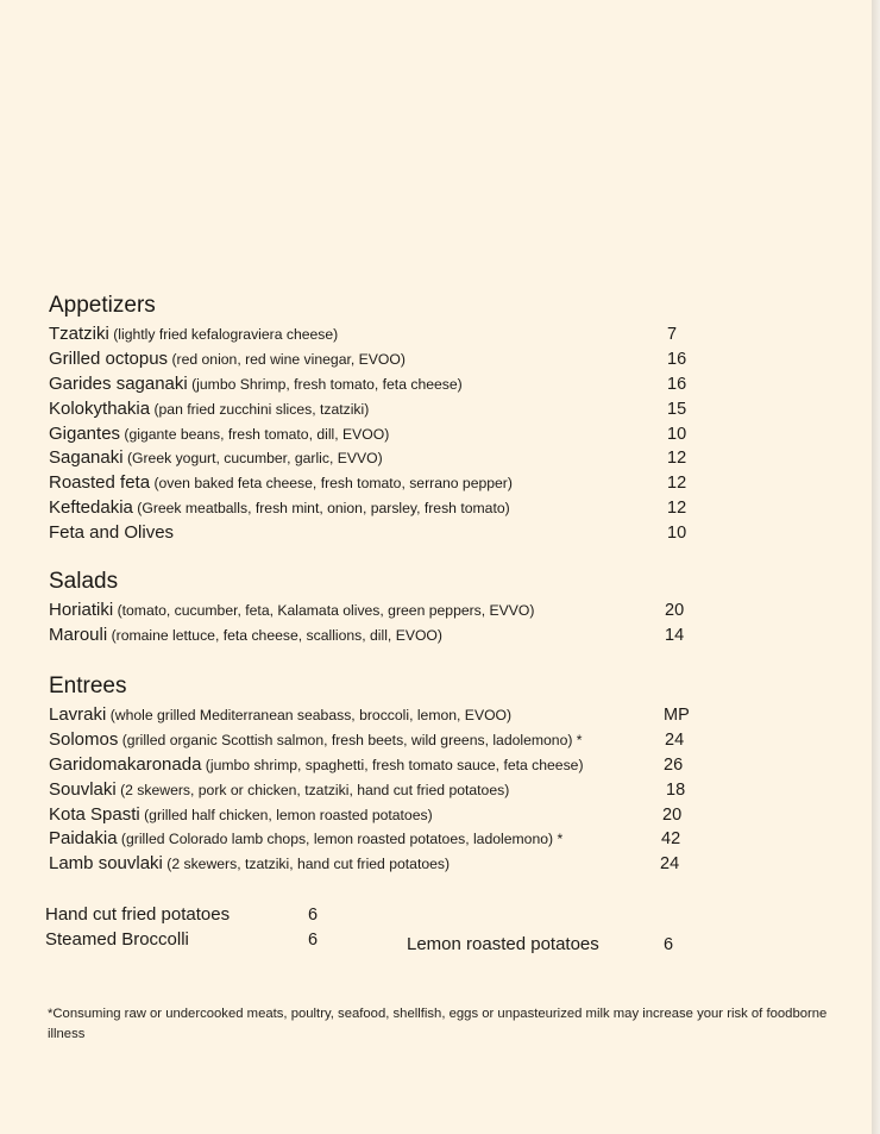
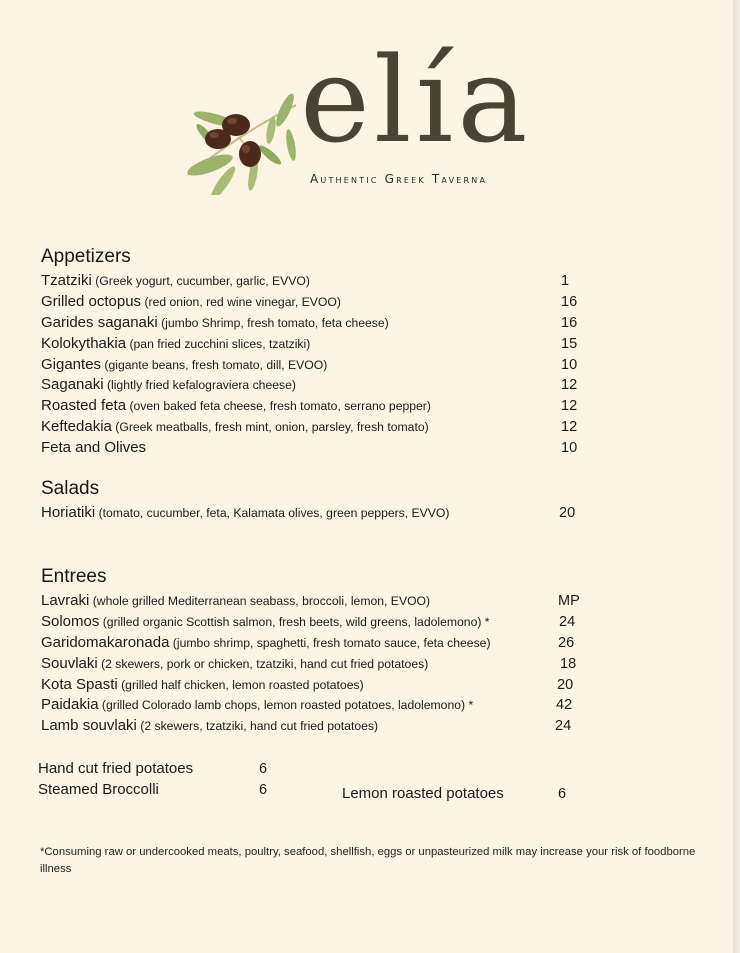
+ elía
+ Authentic Greek Taverna
  Appetizers
- Tzatziki (lightly fried kefalograviera cheese)
+ Tzatziki (Greek yogurt, cucumber, garlic, EVVO)
- 7
+ 1
  Grilled octopus (red onion, red wine vinegar, EVOO)
  16
  Garides saganaki (jumbo Shrimp, fresh tomato, feta cheese)
  16
  Kolokythakia (pan fried zucchini slices, tzatziki)
  15
  Gigantes (gigante beans, fresh tomato, dill, EVOO)
  10
- Saganaki (Greek yogurt, cucumber, garlic, EVVO)
+ Saganaki (lightly fried kefalograviera cheese)
  12
  Roasted feta (oven baked feta cheese, fresh tomato, serrano pepper)
  12
  Keftedakia (Greek meatballs, fresh mint, onion, parsley, fresh tomato)
  12
  Feta and Olives
  10
  Salads
  Horiatiki (tomato, cucumber, feta, Kalamata olives, green peppers, EVVO)
  20
- Marouli (romaine lettuce, feta cheese, scallions, dill, EVOO)
- 14
  Entrees
  Lavraki (whole grilled Mediterranean seabass, broccoli, lemon, EVOO)
  MP
  Solomos (grilled organic Scottish salmon, fresh beets, wild greens, ladolemono) *
  24
  Garidomakaronada (jumbo shrimp, spaghetti, fresh tomato sauce, feta cheese)
  26
  Souvlaki (2 skewers, pork or chicken, tzatziki, hand cut fried potatoes)
  18
  Kota Spasti (grilled half chicken, lemon roasted potatoes)
  20
  Paidakia (grilled Colorado lamb chops, lemon roasted potatoes, ladolemono) *
  42
  Lamb souvlaki (2 skewers, tzatziki, hand cut fried potatoes)
  24
  Hand cut fried potatoes
  6
  Steamed Broccolli
  6
  Lemon roasted potatoes
  6
  *Consuming raw or undercooked meats, poultry, seafood, shellfish, eggs or unpasteurized milk may increase your risk of foodborne illness
